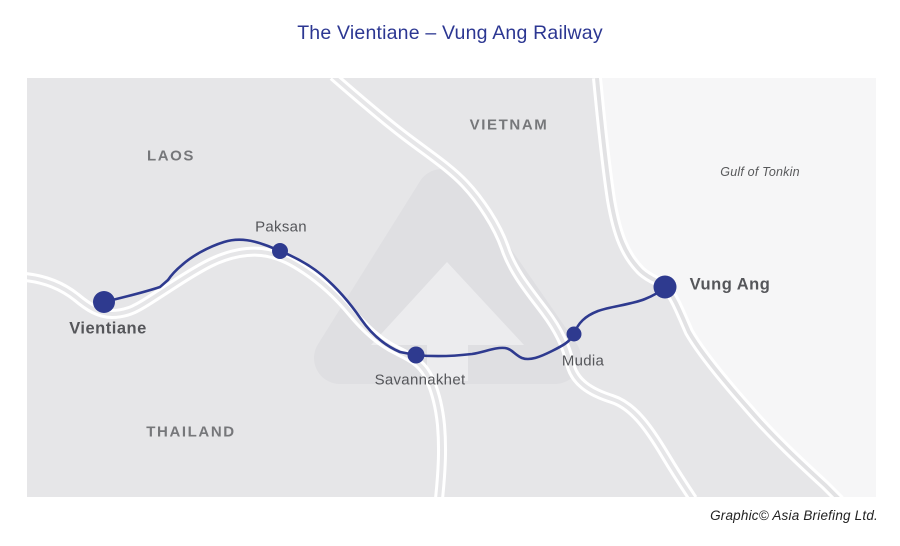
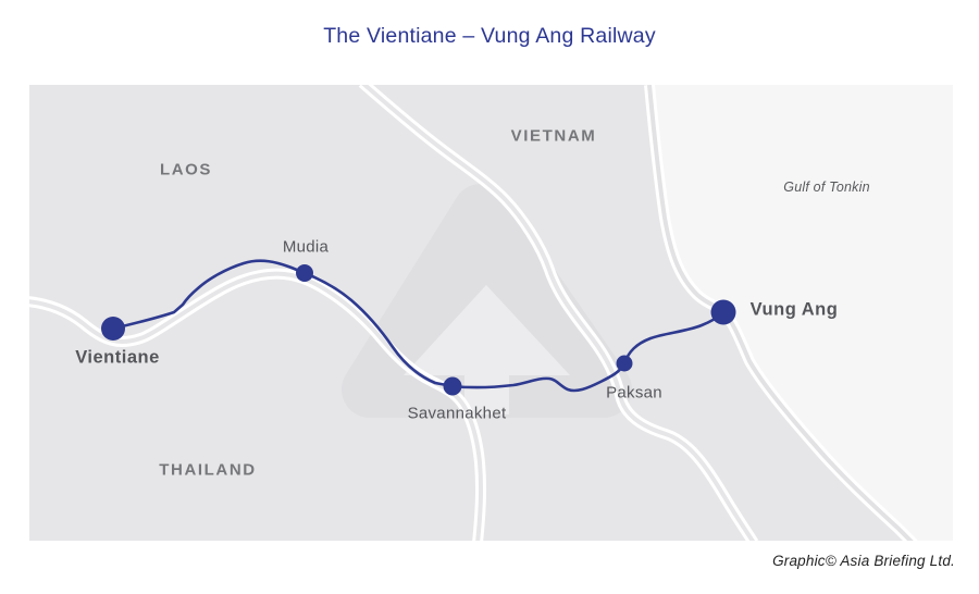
  The Vientiane – Vung Ang Railway
  LAOS
  VIETNAM
  THAILAND
  Gulf of Tonkin
  Vientiane
- Paksan
+ Mudia
  Savannakhet
- Mudia
+ Paksan
  Vung Ang
  Graphic© Asia Briefing Ltd.
